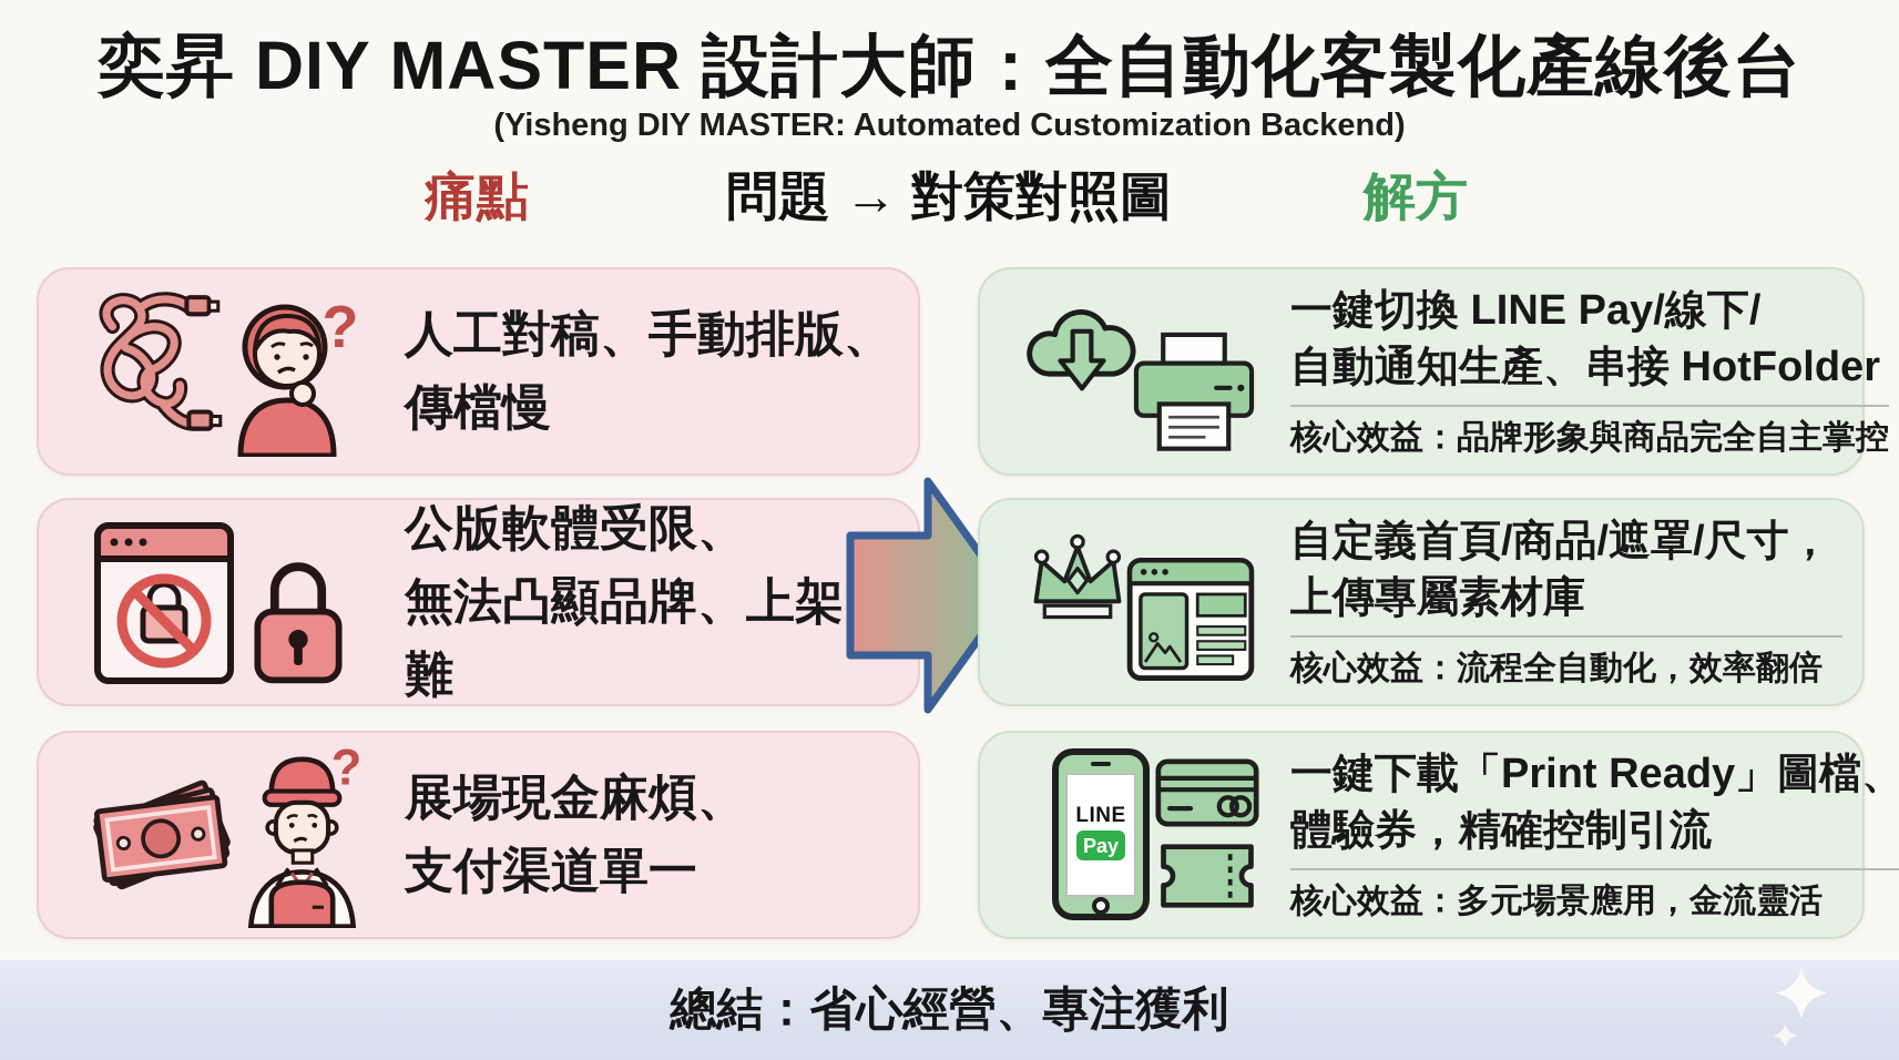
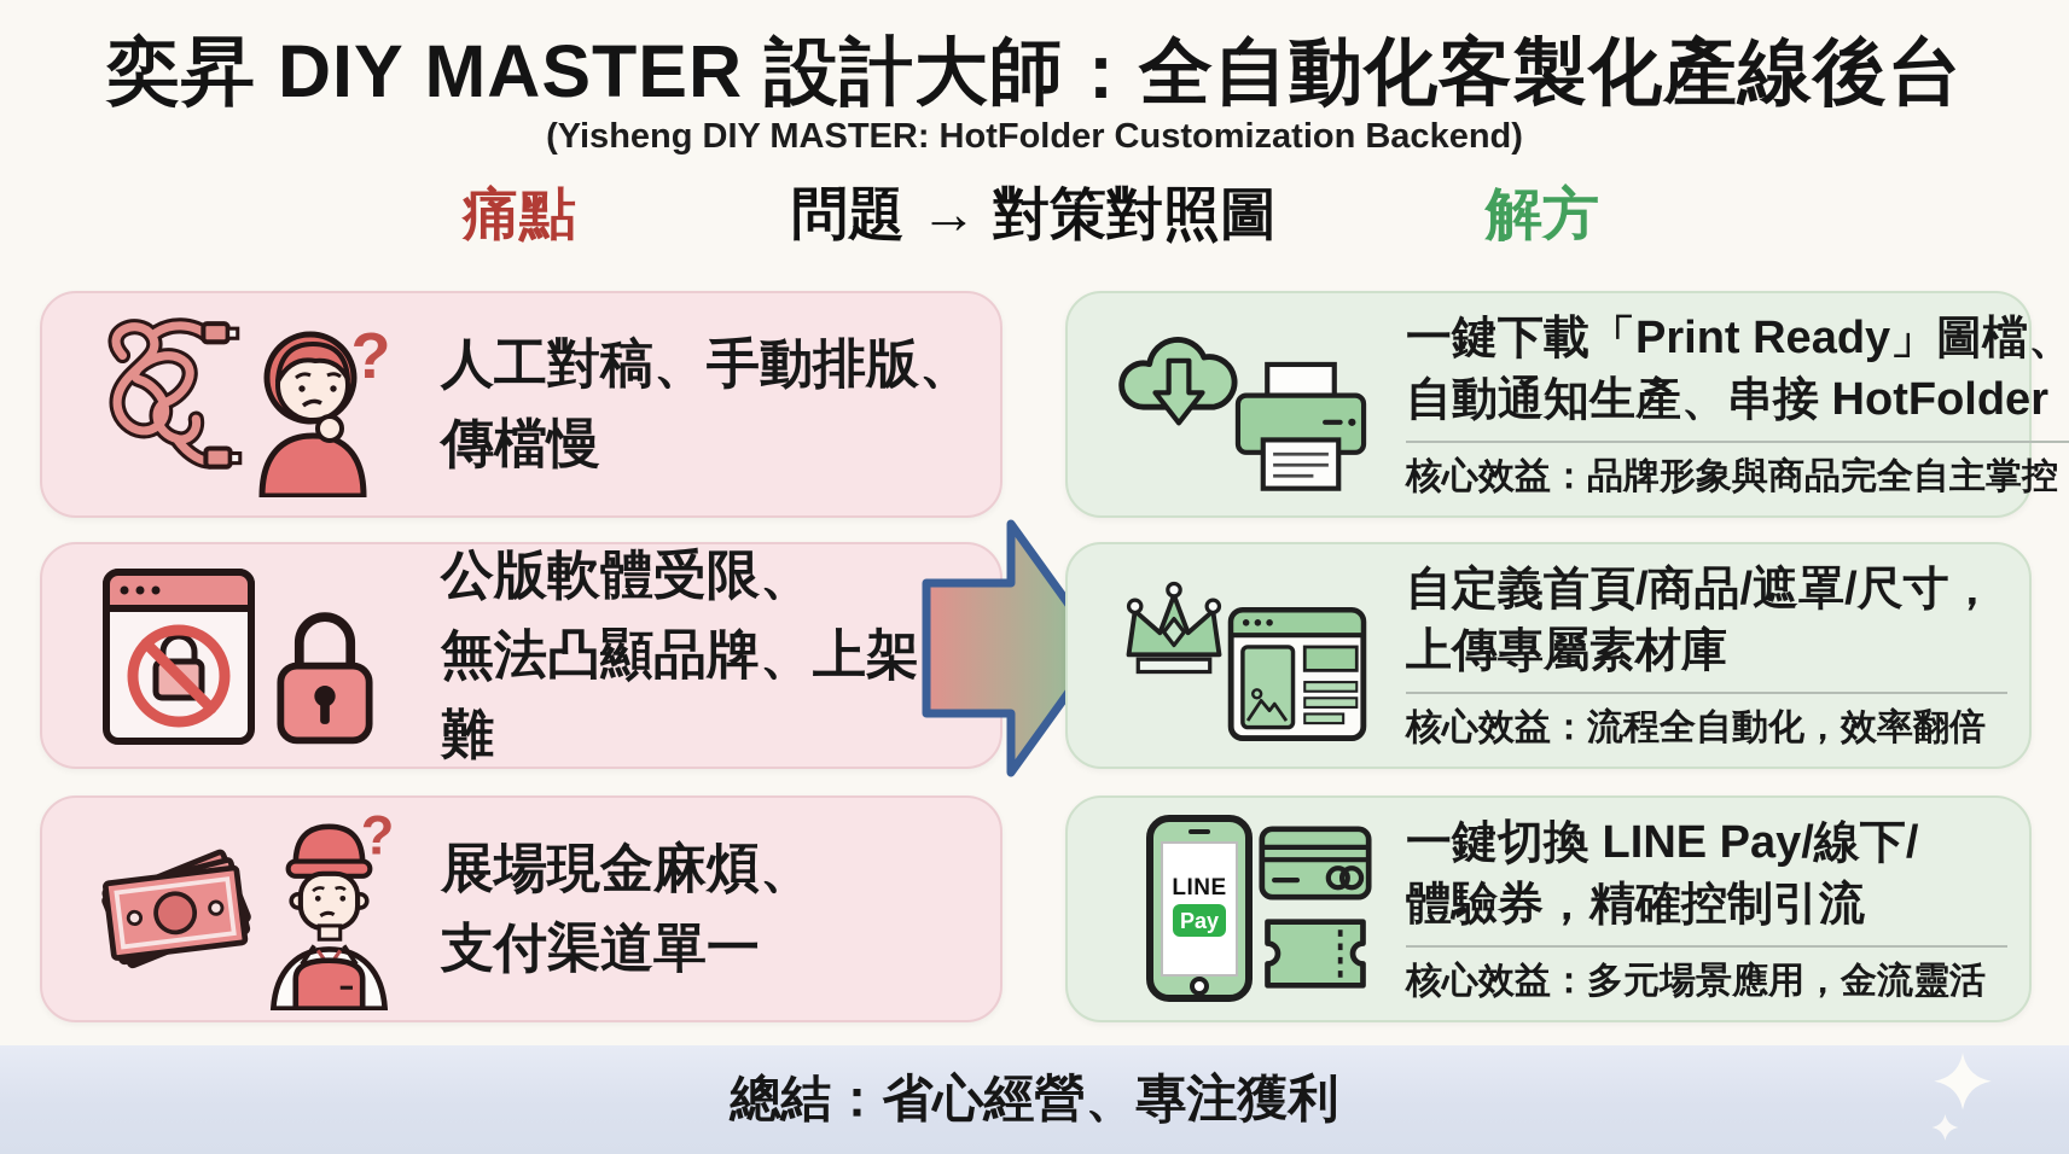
  奕昇 DIY MASTER 設計大師：全自動化客製化產線後台
- (Yisheng DIY MASTER: Automated Customization Backend)
+ (Yisheng DIY MASTER: HotFolder Customization Backend)
  痛點
  問題 → 對策對照圖
  解方
  ?
  人工對稿、手動排版、傳檔慢
  公版軟體受限、
  無法凸顯品牌、上架難
  ?
  展場現金麻煩、
  支付渠道單一
- 一鍵切換 LINE Pay/線下/
+ 一鍵下載「Print Ready」圖檔、
  自動通知生產、串接 HotFolder
  核心效益：品牌形象與商品完全自主掌控
  自定義首頁/商品/遮罩/尺寸，
  上傳專屬素材庫
  核心效益：流程全自動化，效率翻倍
  LINE
  Pay
- 一鍵下載「Print Ready」圖檔、
+ 一鍵切換 LINE Pay/線下/
  體驗券，精確控制引流
  核心效益：多元場景應用，金流靈活
  總結：省心經營、專注獲利
